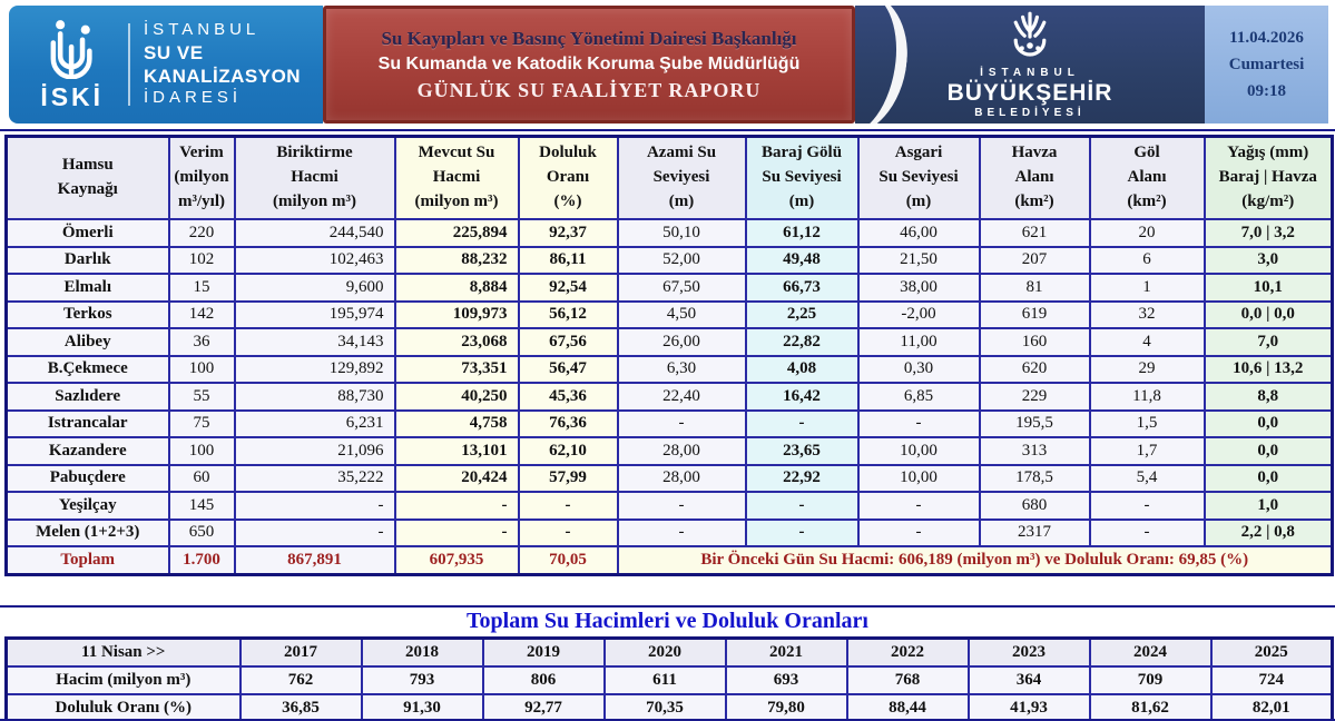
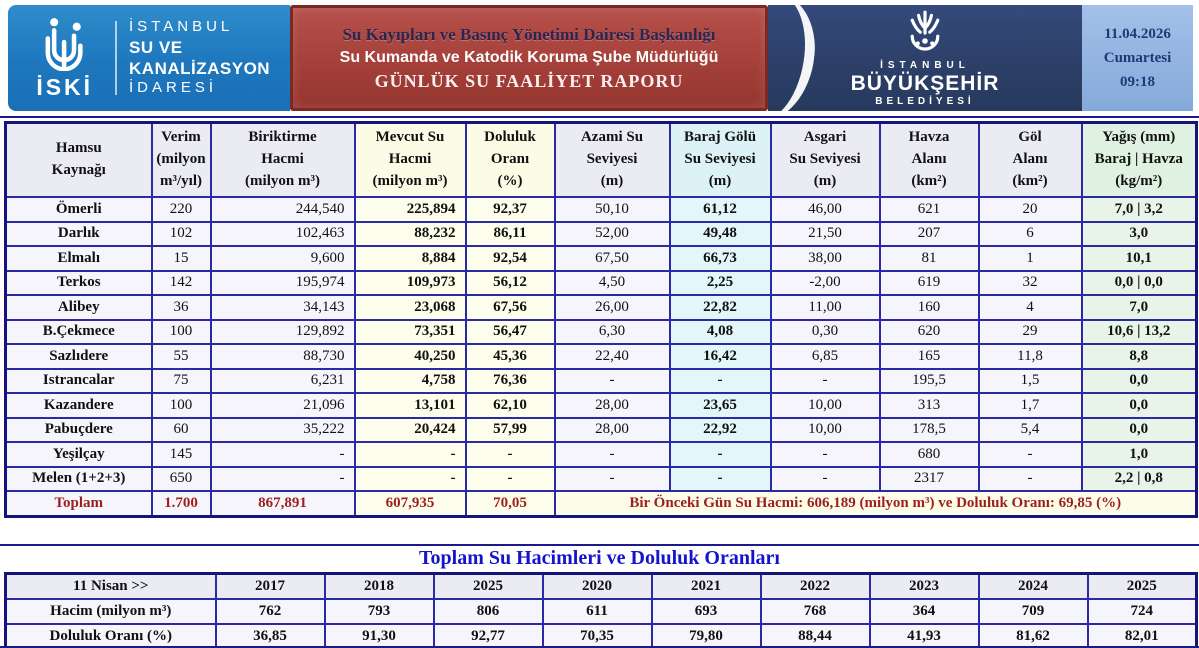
  İSKİ
  İSTANBUL
  SU VE KANALİZASYON
  İDARESİ
  Su Kayıpları ve Basınç Yönetimi Dairesi Başkanlığı
  Su Kumanda ve Katodik Koruma Şube Müdürlüğü
  GÜNLÜK SU FAALİYET RAPORU
  İSTANBUL
  BÜYÜKŞEHİR
  BELEDİYESİ
  11.04.2026
  Cumartesi
  09:18
  Hamsu Kaynağı	Verim (milyon m³/yıl)	Biriktirme Hacmi (milyon m³)	Mevcut Su Hacmi (milyon m³)	Doluluk Oranı (%)	Azami Su Seviyesi (m)	Baraj Gölü Su Seviyesi (m)	Asgari Su Seviyesi (m)	Havza Alanı (km²)	Göl Alanı (km²)	Yağış (mm) Baraj | Havza (kg/m²)
  Ömerli	220	244,540	225,894	92,37	50,10	61,12	46,00	621	20	7,0 | 3,2
  Darlık	102	102,463	88,232	86,11	52,00	49,48	21,50	207	6	3,0
  Elmalı	15	9,600	8,884	92,54	67,50	66,73	38,00	81	1	10,1
  Terkos	142	195,974	109,973	56,12	4,50	2,25	-2,00	619	32	0,0 | 0,0
  Alibey	36	34,143	23,068	67,56	26,00	22,82	11,00	160	4	7,0
  B.Çekmece	100	129,892	73,351	56,47	6,30	4,08	0,30	620	29	10,6 | 13,2
- Sazlıdere	55	88,730	40,250	45,36	22,40	16,42	6,85	229	11,8	8,8
+ Sazlıdere	55	88,730	40,250	45,36	22,40	16,42	6,85	165	11,8	8,8
  Istrancalar	75	6,231	4,758	76,36	-	-	-	195,5	1,5	0,0
  Kazandere	100	21,096	13,101	62,10	28,00	23,65	10,00	313	1,7	0,0
  Pabuçdere	60	35,222	20,424	57,99	28,00	22,92	10,00	178,5	5,4	0,0
  Yeşilçay	145	-	-	-	-	-	-	680	-	1,0
  Melen (1+2+3)	650	-	-	-	-	-	-	2317	-	2,2 | 0,8
  Toplam	1.700	867,891	607,935	70,05	Bir Önceki Gün Su Hacmi: 606,189 (milyon m³) ve Doluluk Oranı: 69,85 (%)
  Toplam Su Hacimleri ve Doluluk Oranları
- 11 Nisan >>	2017	2018	2019	2020	2021	2022	2023	2024	2025
+ 11 Nisan >>	2017	2018	2025	2020	2021	2022	2023	2024	2025
  Hacim (milyon m³)	762	793	806	611	693	768	364	709	724
  Doluluk Oranı (%)	36,85	91,30	92,77	70,35	79,80	88,44	41,93	81,62	82,01
